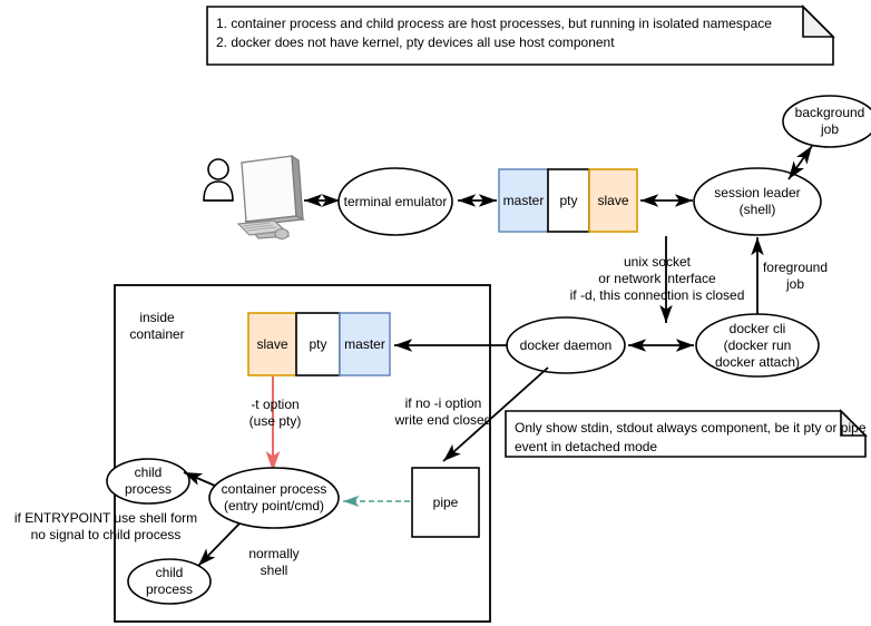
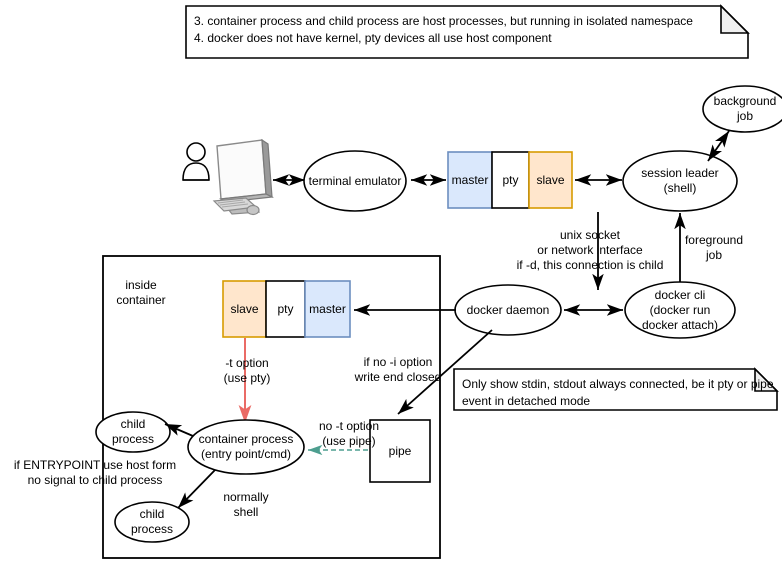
- 1. container process and child process are host processes, but running in isolated namespace
+ 3. container process and child process are host processes, but running in isolated namespace
- 2. docker does not have kernel, pty devices all use host component
+ 4. docker does not have kernel, pty devices all use host component
  terminal emulator
  master
  pty
  slave
  session leader
  (shell)
  background
  job
  unix socket
  or network interface
- if -d, this connection is closed
+ if -d, this connection is child
  foreground
  job
  docker daemon
  docker cli
  (docker run
  docker attach)
  inside
  container
  slave
  pty
  master
  if no -i option
  write end closed
  -t option
  (use pty)
- Only show stdin, stdout always component, be it pty or pipe
+ Only show stdin, stdout always connected, be it pty or pipe
  event in detached mode
+ no -t option
+ (use pipe)
  child
  process
  container process
  (entry point/cmd)
  pipe
- if ENTRYPOINT use shell form
+ if ENTRYPOINT use host form
  no signal to child process
  normally
  shell
  child
  process
